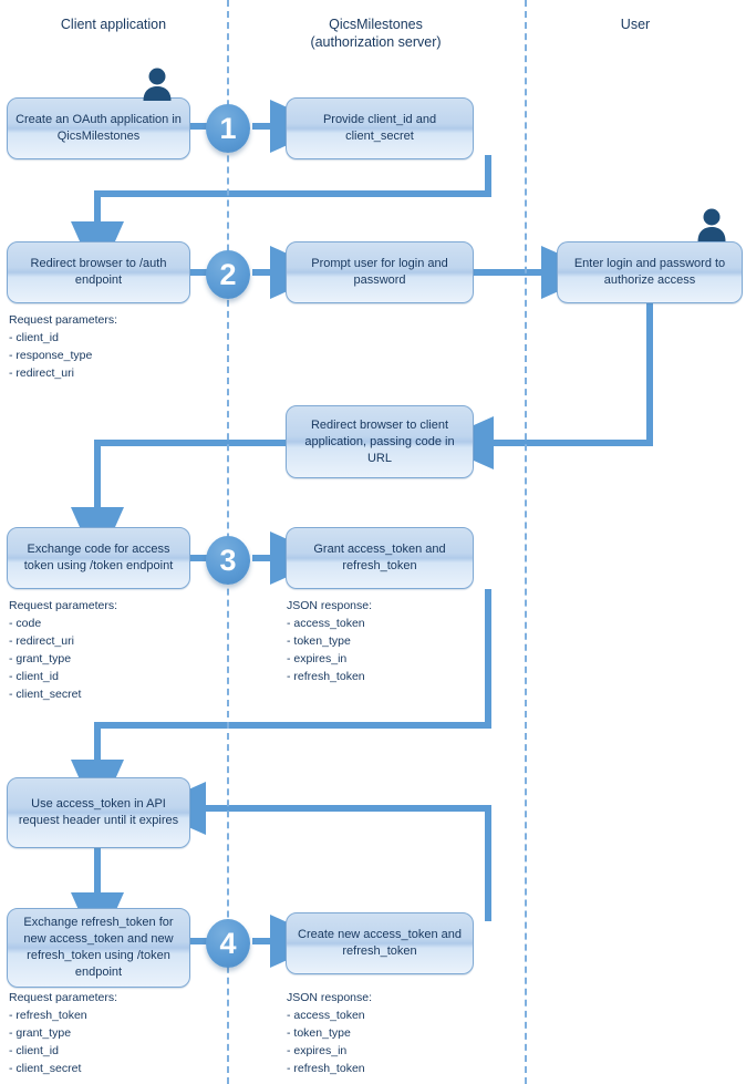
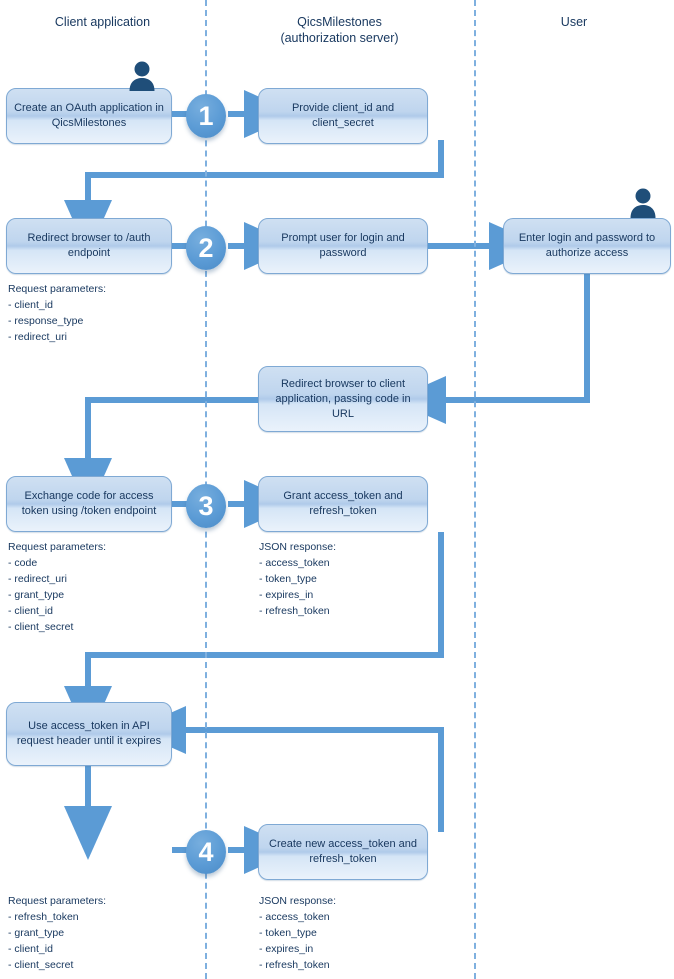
  Client application
  QicsMilestones
  (authorization server)
  User
  Create an OAuth application in QicsMilestones
  Provide client_id and client_secret
  Redirect browser to /auth endpoint
  Prompt user for login and password
  Enter login and password to authorize access
  Redirect browser to client application, passing code in URL
  Exchange code for access token using /token endpoint
  Grant access_token and refresh_token
  Use access_token in API request header until it expires
- Exchange refresh_token for new access_token and new refresh_token using /token endpoint
  Create new access_token and refresh_token
  1
  2
  3
  4
  Request parameters:
  - client_id
  - response_type
  - redirect_uri
  Request parameters:
  - code
  - redirect_uri
  - grant_type
  - client_id
  - client_secret
  JSON response:
  - access_token
  - token_type
  - expires_in
  - refresh_token
  Request parameters:
  - refresh_token
  - grant_type
  - client_id
  - client_secret
  JSON response:
  - access_token
  - token_type
  - expires_in
  - refresh_token
